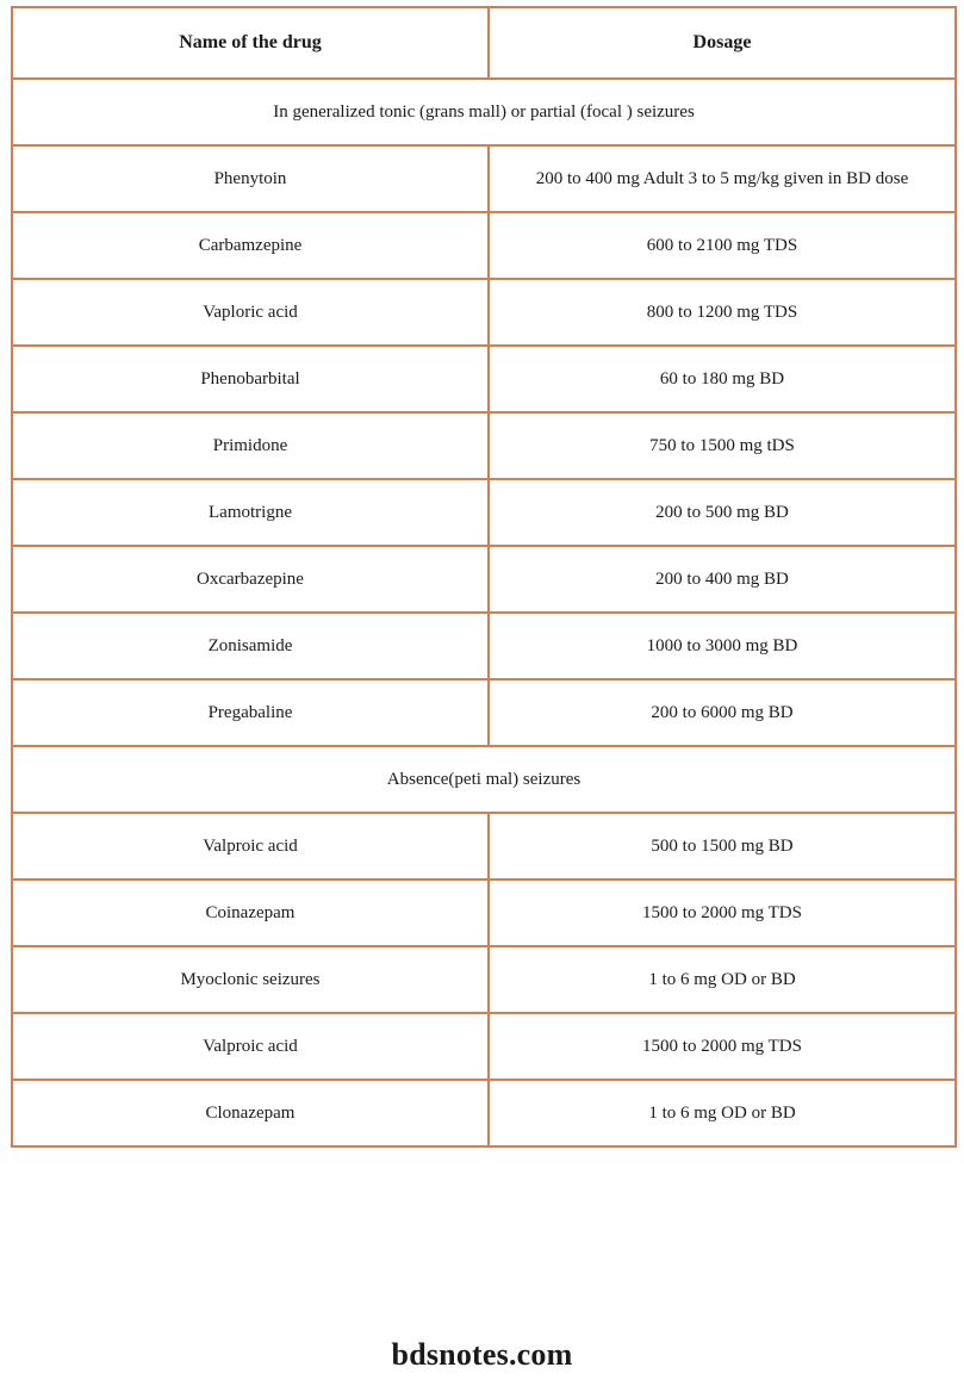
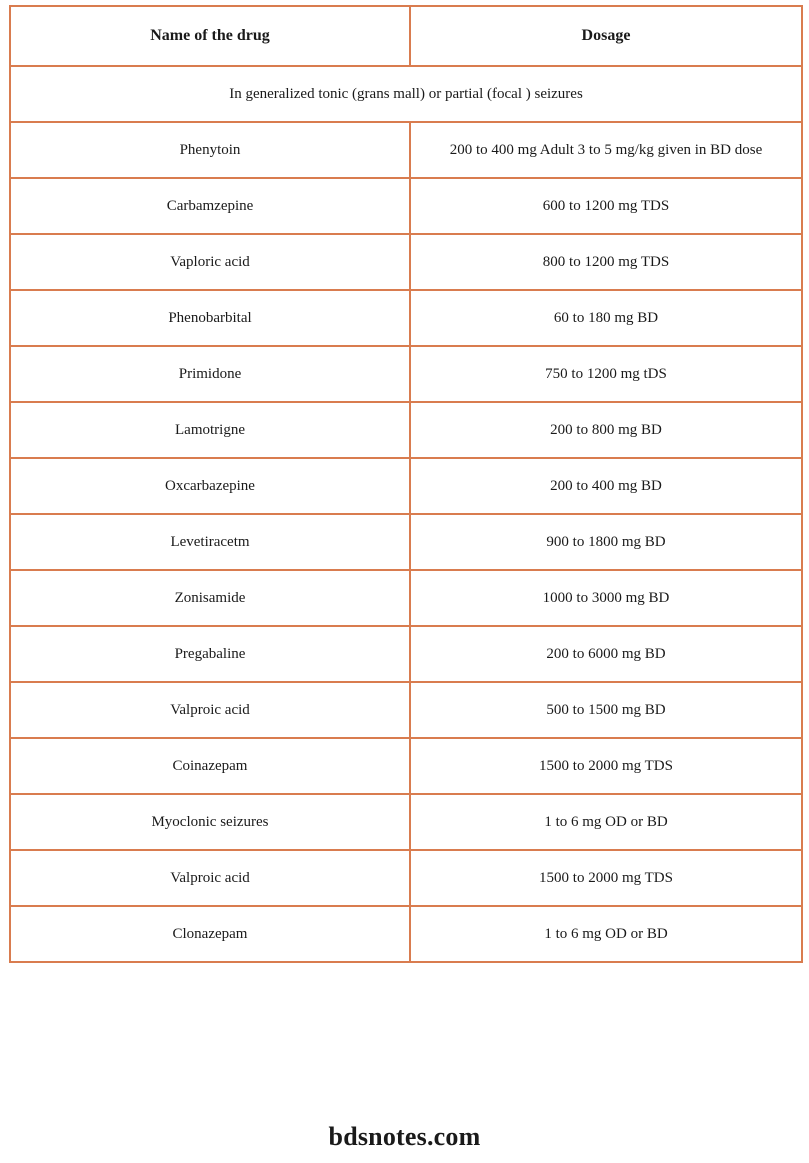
  Name of the drug	Dosage
  In generalized tonic (grans mall) or partial (focal ) seizures
  Phenytoin	200 to 400 mg Adult 3 to 5 mg/kg given in BD dose
- Carbamzepine	600 to 2100 mg TDS
+ Carbamzepine	600 to 1200 mg TDS
  Vaploric acid	800 to 1200 mg TDS
  Phenobarbital	60 to 180 mg BD
- Primidone	750 to 1500 mg tDS
+ Primidone	750 to 1200 mg tDS
- Lamotrigne	200 to 500 mg BD
+ Lamotrigne	200 to 800 mg BD
  Oxcarbazepine	200 to 400 mg BD
+ Levetiracetm	900 to 1800 mg BD
  Zonisamide	1000 to 3000 mg BD
  Pregabaline	200 to 6000 mg BD
- Absence(peti mal) seizures
  Valproic acid	500 to 1500 mg BD
  Coinazepam	1500 to 2000 mg TDS
  Myoclonic seizures	1 to 6 mg OD or BD
  Valproic acid	1500 to 2000 mg TDS
  Clonazepam	1 to 6 mg OD or BD
  bdsnotes.com
